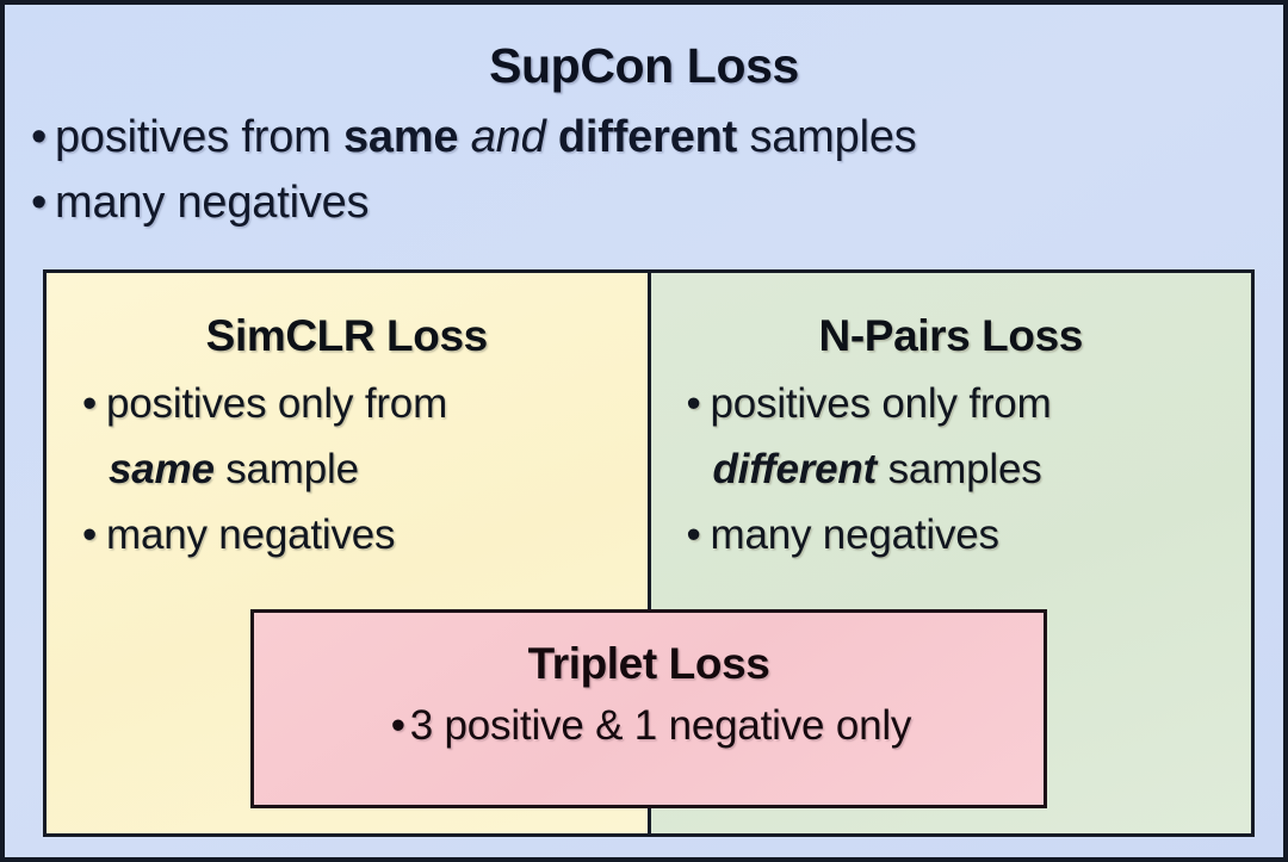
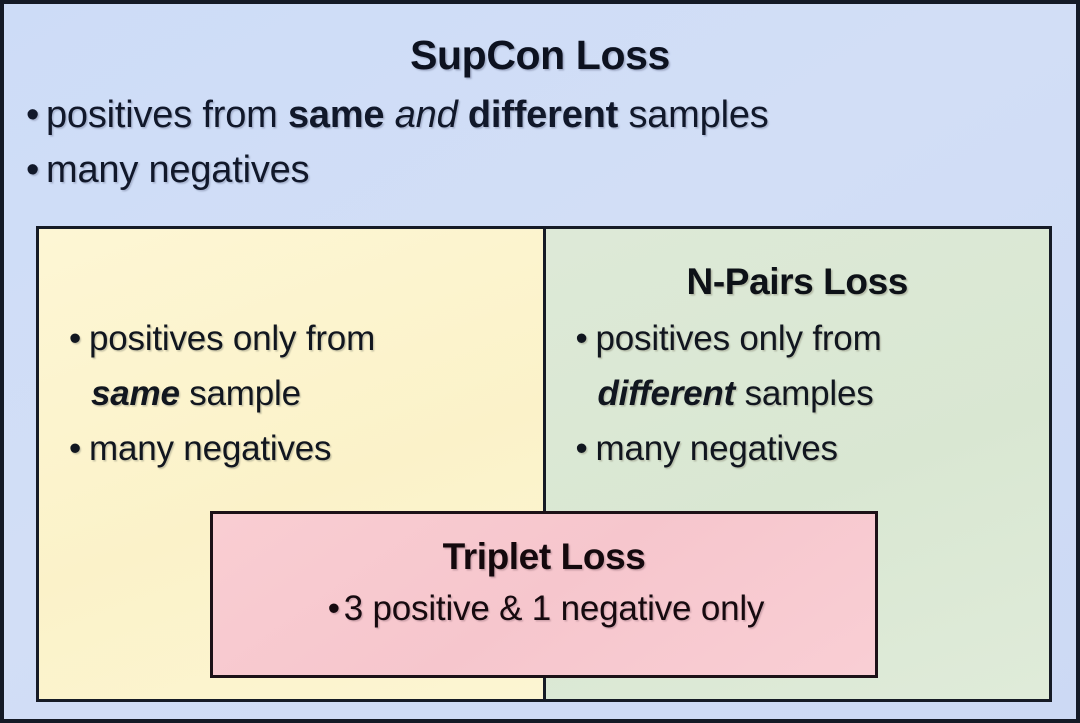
  SupCon Loss
  • positives from same and different samples
  • many negatives
- SimCLR Loss
  • positives only from
  same sample
  • many negatives
  N-Pairs Loss
  • positives only from
  different samples
  • many negatives
  Triplet Loss
  •3 positive & 1 negative only
